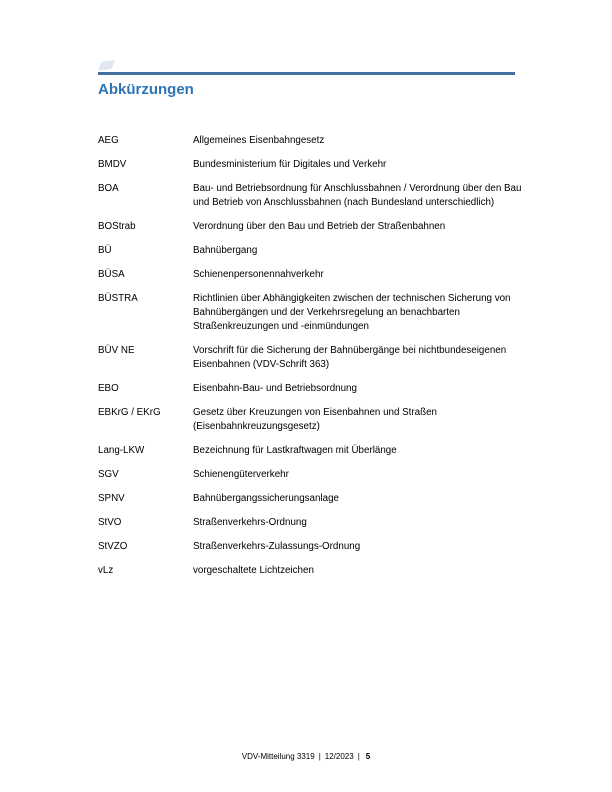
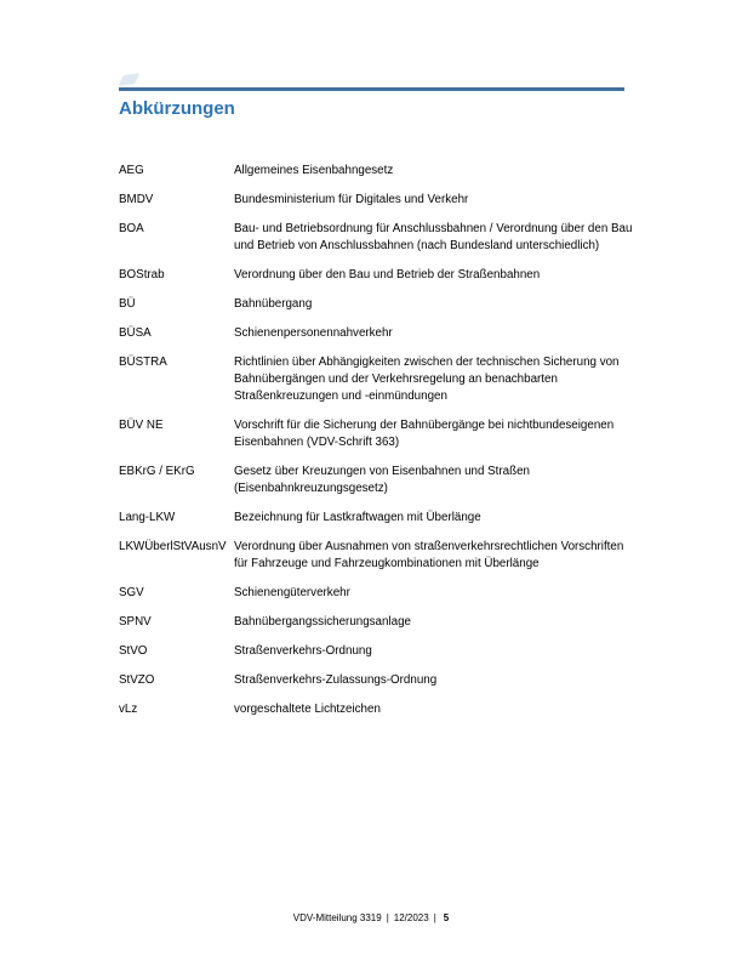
  Abkürzungen
  AEG
  Allgemeines Eisenbahngesetz
  BMDV
  Bundesministerium für Digitales und Verkehr
  BOA
  Bau- und Betriebsordnung für Anschlussbahnen / Verordnung über den Bau und Betrieb von Anschlussbahnen (nach Bundesland unterschiedlich)
  BOStrab
  Verordnung über den Bau und Betrieb der Straßenbahnen
  BÜ
  Bahnübergang
  BÜSA
  Schienenpersonennahverkehr
  BÜSTRA
  Richtlinien über Abhängigkeiten zwischen der technischen Sicherung von Bahnübergängen und der Verkehrsregelung an benachbarten Straßenkreuzungen und -einmündungen
  BÜV NE
  Vorschrift für die Sicherung der Bahnübergänge bei nichtbundeseigenen Eisenbahnen (VDV-Schrift 363)
- EBO
- Eisenbahn-Bau- und Betriebsordnung
  EBKrG / EKrG
  Gesetz über Kreuzungen von Eisenbahnen und Straßen (Eisenbahnkreuzungsgesetz)
  Lang-LKW
  Bezeichnung für Lastkraftwagen mit Überlänge
+ LKWÜberlStVAusnV
+ Verordnung über Ausnahmen von straßenverkehrsrechtlichen Vorschriften für Fahrzeuge und Fahrzeugkombinationen mit Überlänge
  SGV
  Schienengüterverkehr
  SPNV
  Bahnübergangssicherungsanlage
  StVO
  Straßenverkehrs-Ordnung
  StVZO
  Straßenverkehrs-Zulassungs-Ordnung
  vLz
  vorgeschaltete Lichtzeichen
  VDV-Mitteilung 3319 | 12/2023 | 5
